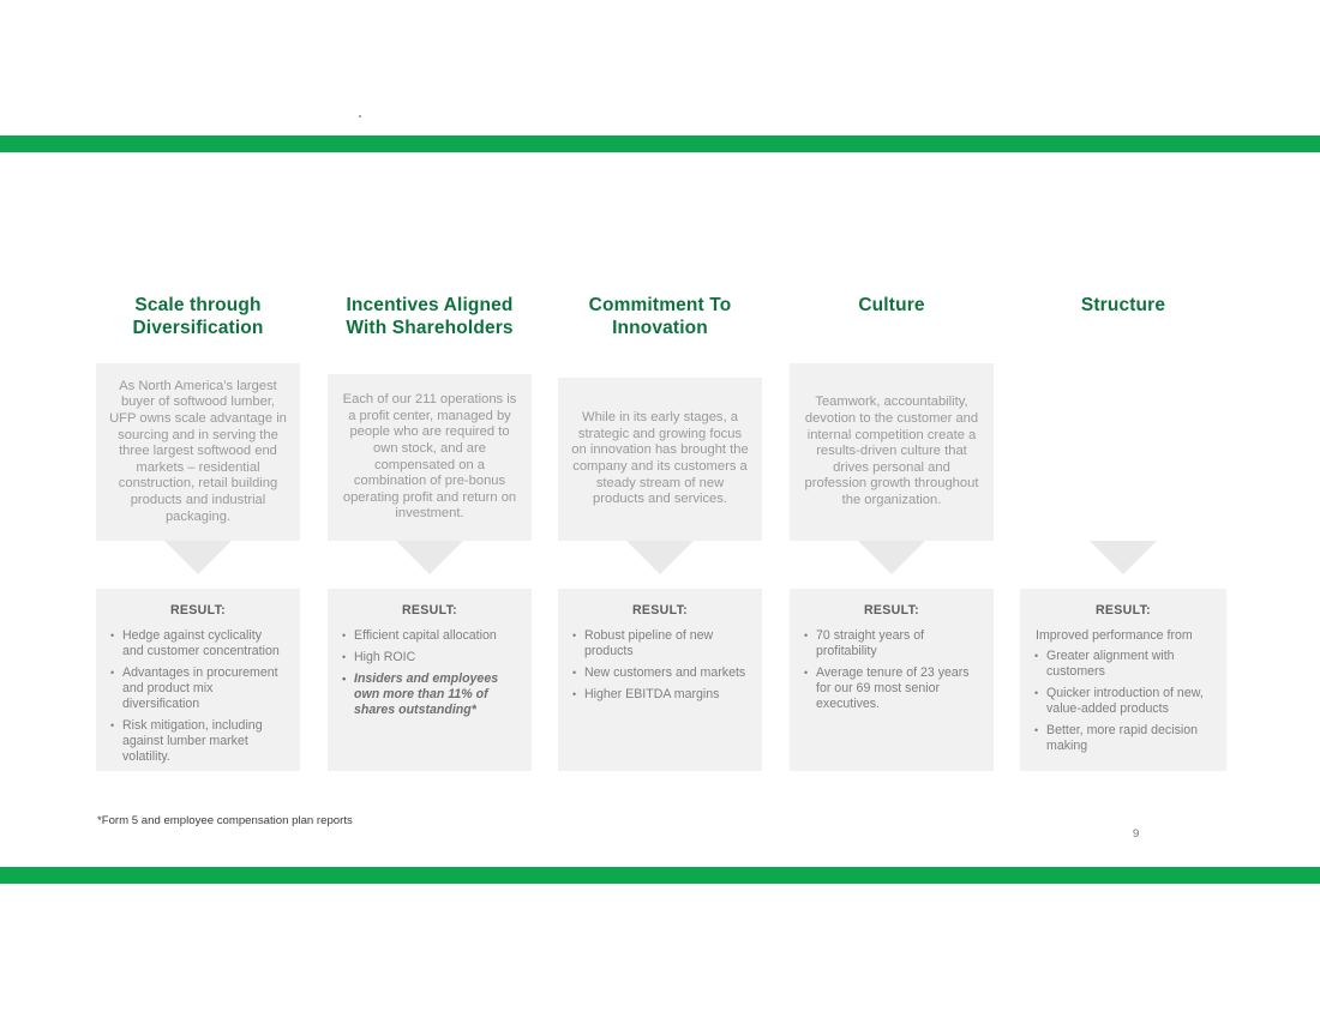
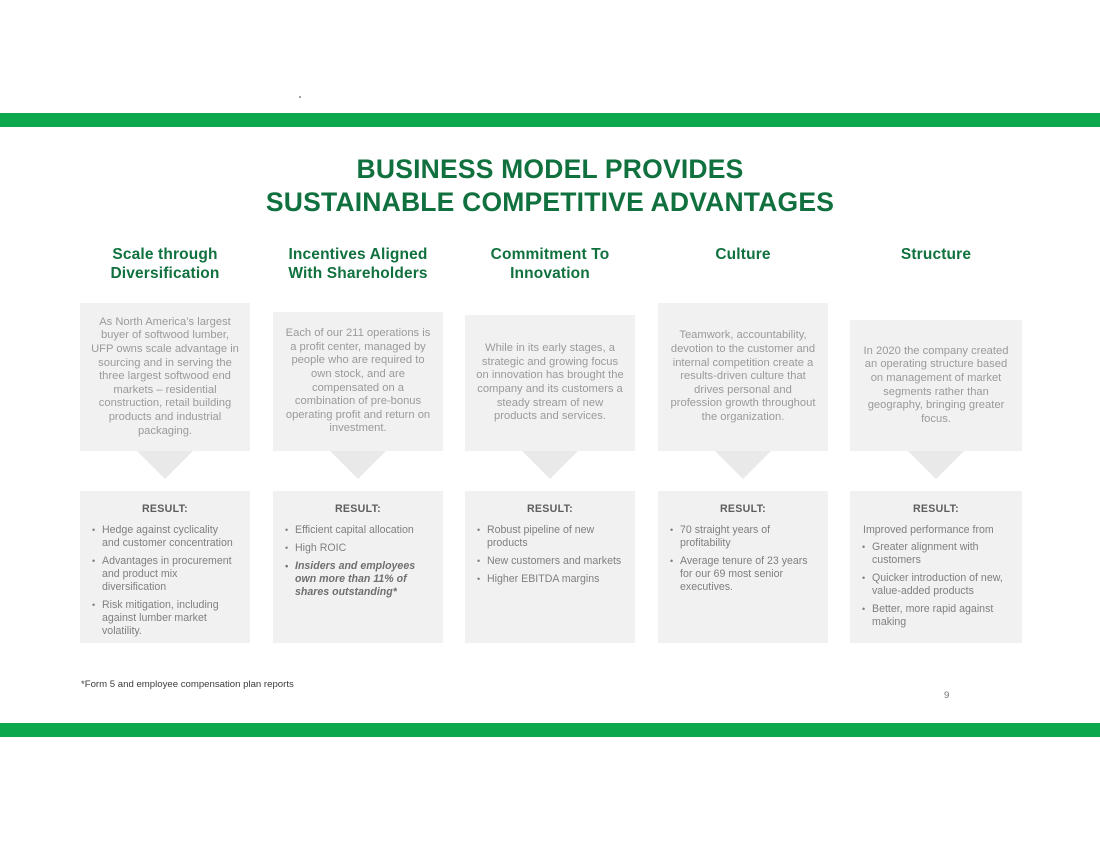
+ BUSINESS MODEL PROVIDES
+ SUSTAINABLE COMPETITIVE ADVANTAGES
  Scale through Diversification
  As North America’s largest buyer of softwood lumber, UFP owns scale advantage in sourcing and in serving the three largest softwood end markets – residential construction, retail building products and industrial packaging.
  RESULT:
  Hedge against cyclicality and customer concentration
  Advantages in procurement and product mix diversification
  Risk mitigation, including against lumber market volatility.
  Incentives Aligned With Shareholders
  Each of our 211 operations is a profit center, managed by people who are required to own stock, and are compensated on a combination of pre-bonus operating profit and return on investment.
  RESULT:
  Efficient capital allocation
  High ROIC
  Insiders and employees own more than 11% of shares outstanding*
  Commitment To Innovation
  While in its early stages, a strategic and growing focus on innovation has brought the company and its customers a steady stream of new products and services.
  RESULT:
  Robust pipeline of new products
  New customers and markets
  Higher EBITDA margins
  Culture
  Teamwork, accountability, devotion to the customer and internal competition create a results-driven culture that drives personal and profession growth throughout the organization.
  RESULT:
  70 straight years of profitability
  Average tenure of 23 years for our 69 most senior executives.
  Structure
+ In 2020 the company created an operating structure based on management of market segments rather than geography, bringing greater focus.
  RESULT:
  Improved performance from
  Greater alignment with customers
  Quicker introduction of new, value-added products
- Better, more rapid decision making
+ Better, more rapid against making
  *Form 5 and employee compensation plan reports
  9
